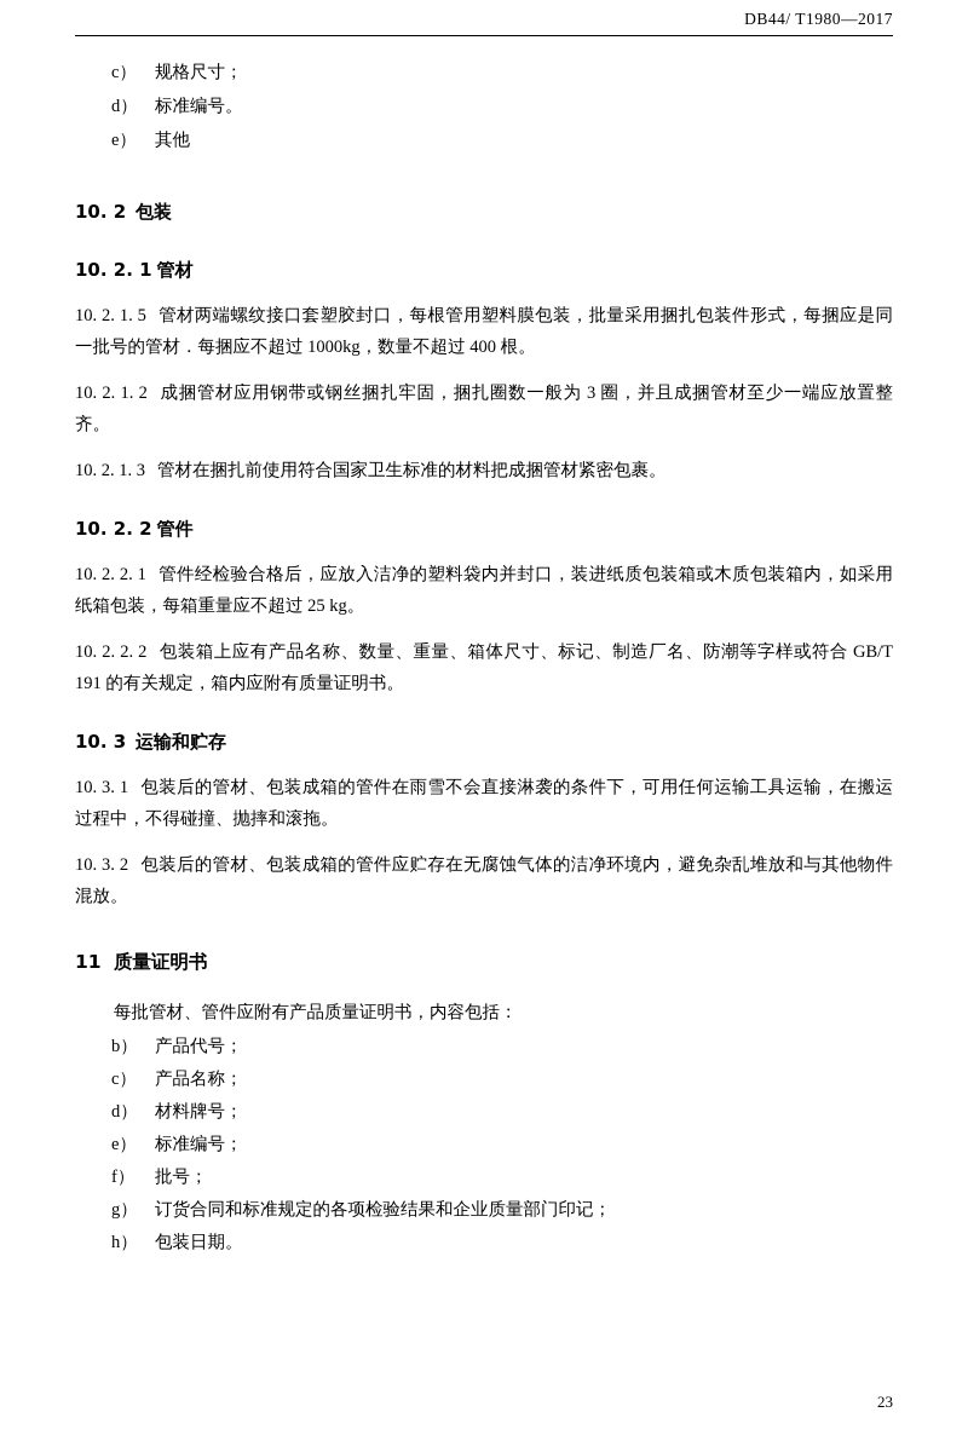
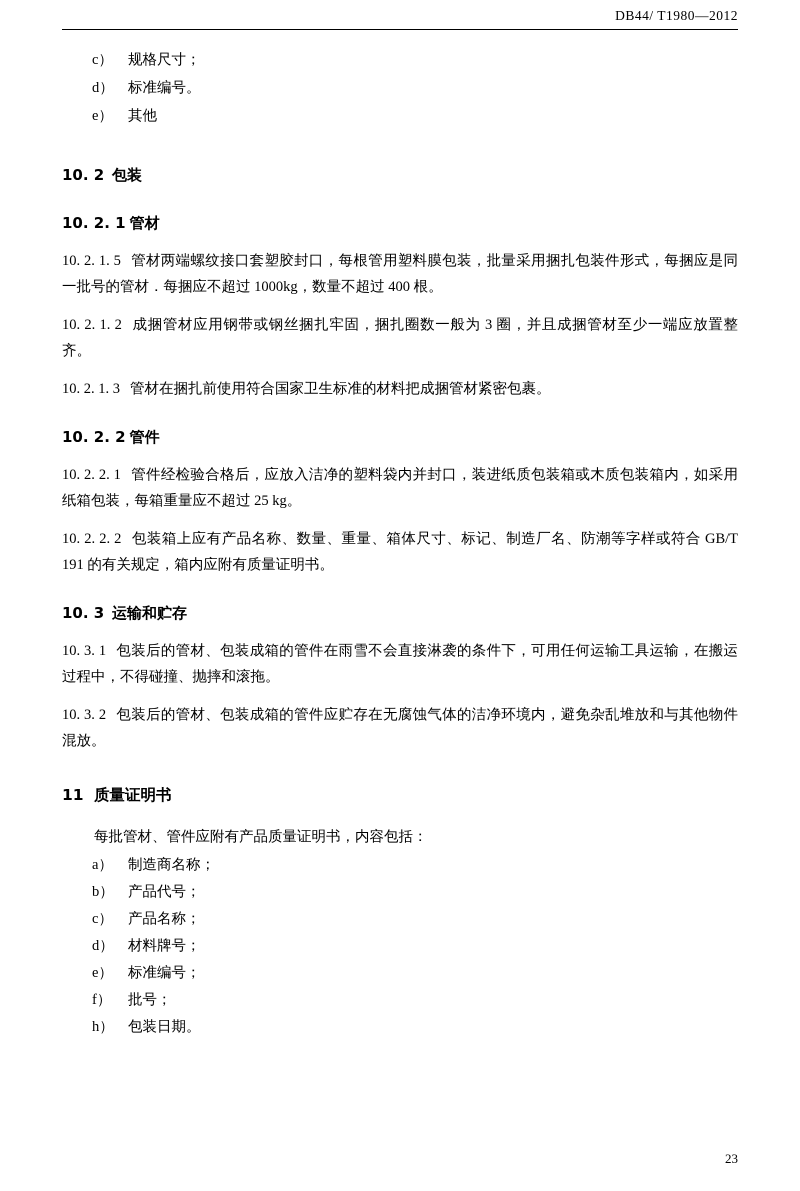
- DB44/ T1980—2017
+ DB44/ T1980—2012
  c）
  规格尺寸；
  d）
  标准编号。
  e）
  其他
  10. 2 包装
  10. 2. 1 管材
  10. 2. 1. 5 管材两端螺纹接口套塑胶封口，每根管用塑料膜包装，批量采用捆扎包装件形式，每捆应是同一批号的管材．每捆应不超过 1000kg，数量不超过 400 根。
  10. 2. 1. 2 成捆管材应用钢带或钢丝捆扎牢固，捆扎圈数一般为 3 圈，并且成捆管材至少一端应放置整齐。
  10. 2. 1. 3 管材在捆扎前使用符合国家卫生标准的材料把成捆管材紧密包裹。
  10. 2. 2 管件
  10. 2. 2. 1 管件经检验合格后，应放入洁净的塑料袋内并封口，装进纸质包装箱或木质包装箱内，如采用纸箱包装，每箱重量应不超过 25 kg。
  10. 2. 2. 2 包装箱上应有产品名称、数量、重量、箱体尺寸、标记、制造厂名、防潮等字样或符合 GB/T 191 的有关规定，箱内应附有质量证明书。
  10. 3 运输和贮存
  10. 3. 1 包装后的管材、包装成箱的管件在雨雪不会直接淋袭的条件下，可用任何运输工具运输，在搬运过程中，不得碰撞、抛摔和滚拖。
  10. 3. 2 包装后的管材、包装成箱的管件应贮存在无腐蚀气体的洁净环境内，避免杂乱堆放和与其他物件混放。
  11 质量证明书
  每批管材、管件应附有产品质量证明书，内容包括：
+ a）
+ 制造商名称；
  b）
  产品代号；
  c）
  产品名称；
  d）
  材料牌号；
  e）
  标准编号；
  f）
  批号；
- g）
- 订货合同和标准规定的各项检验结果和企业质量部门印记；
  h）
  包装日期。
  23
